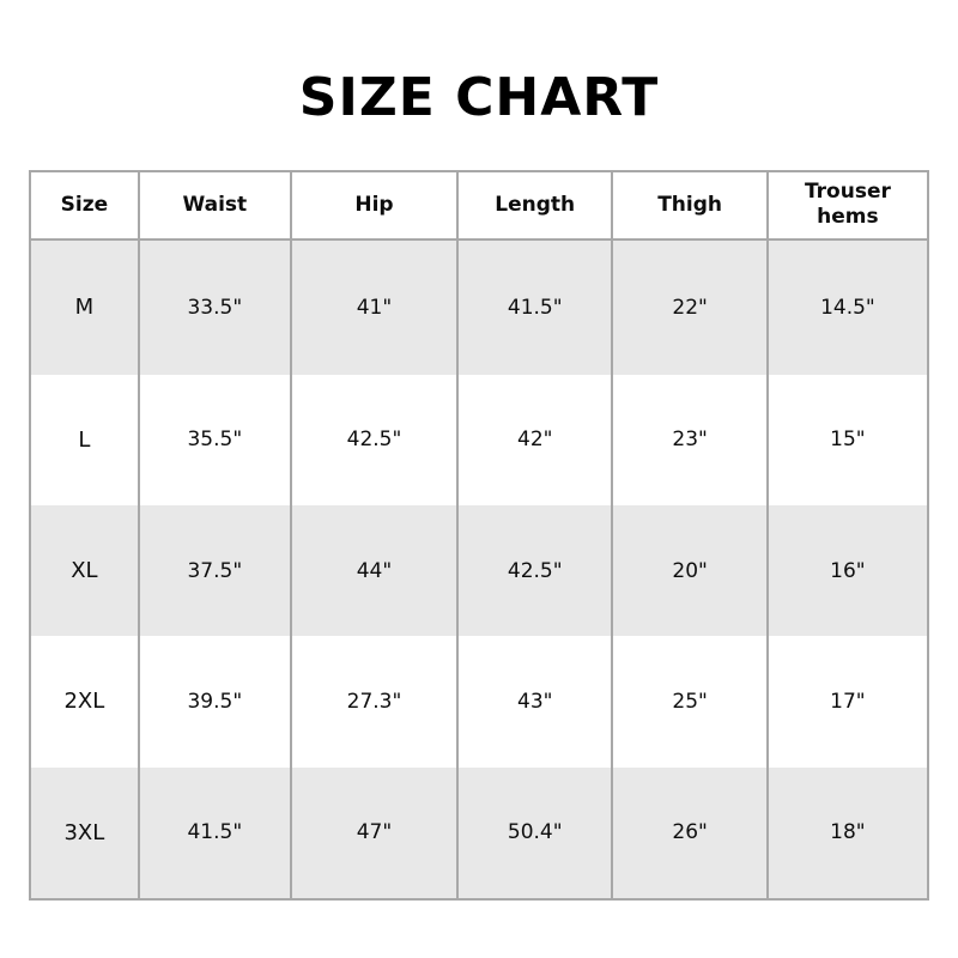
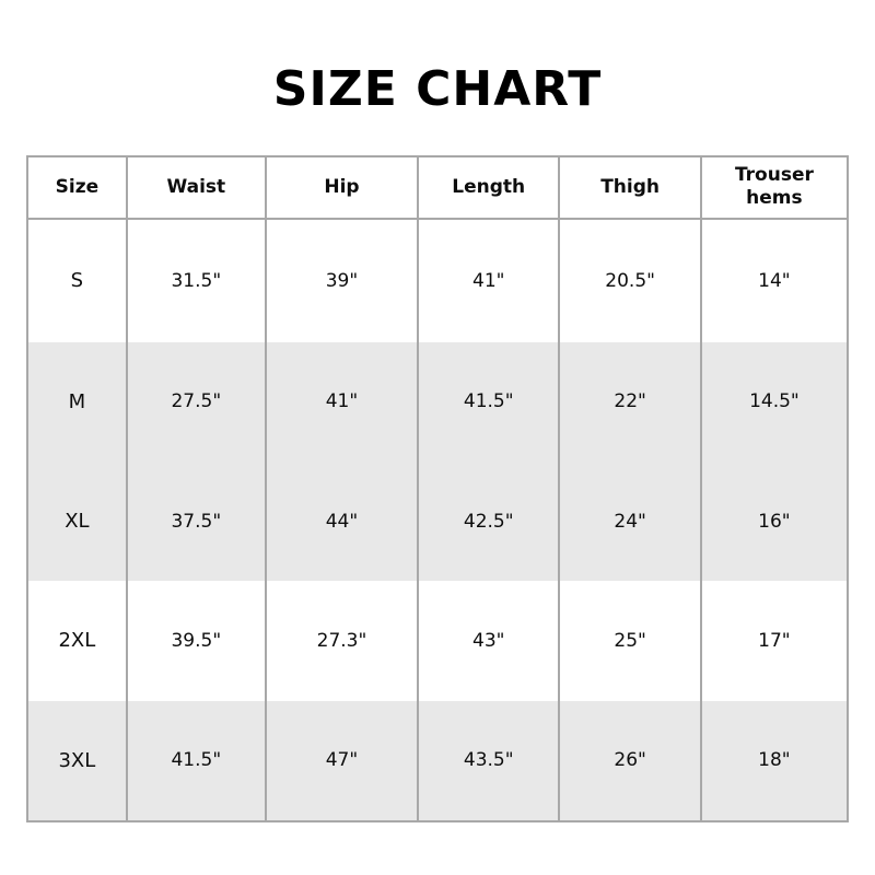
  SIZE CHART
  Size	Waist	Hip	Length	Thigh	Trouser hems
+ S	31.5"	39"	41"	20.5"	14"
- M	33.5"	41"	41.5"	22"	14.5"
+ M	27.5"	41"	41.5"	22"	14.5"
- L	35.5"	42.5"	42"	23"	15"
- XL	37.5"	44"	42.5"	20"	16"
+ XL	37.5"	44"	42.5"	24"	16"
  2XL	39.5"	27.3"	43"	25"	17"
- 3XL	41.5"	47"	50.4"	26"	18"
+ 3XL	41.5"	47"	43.5"	26"	18"
